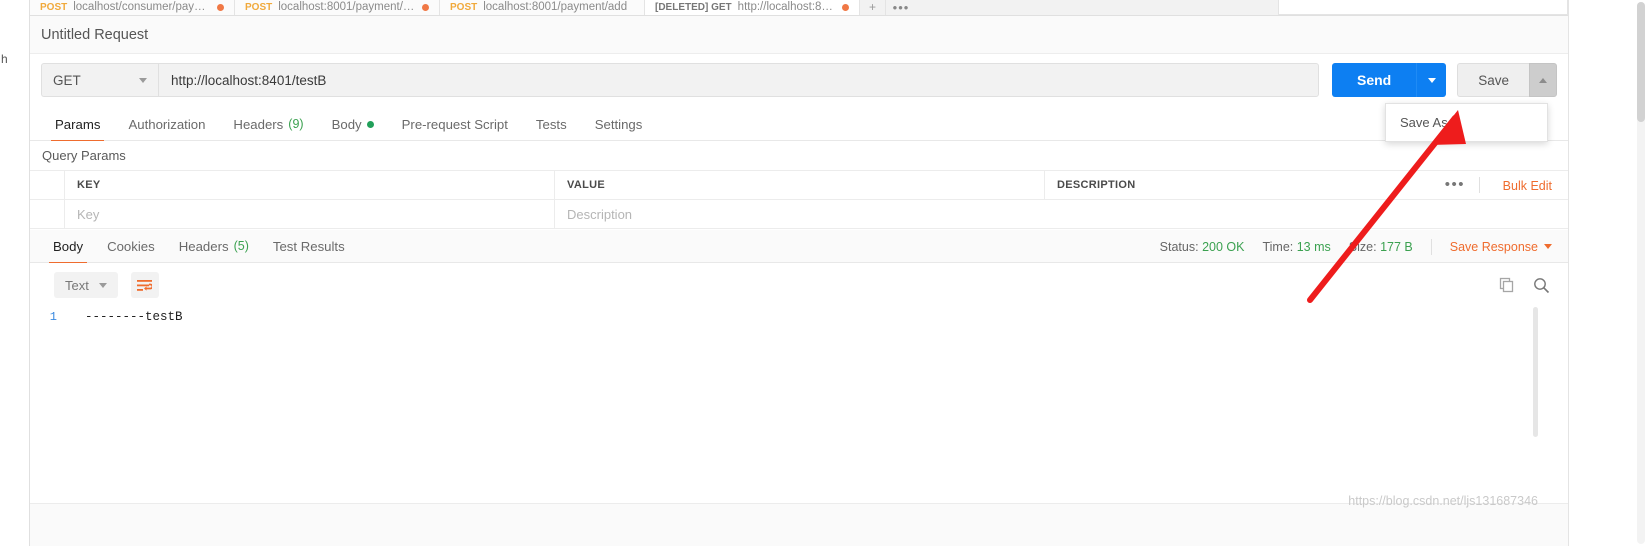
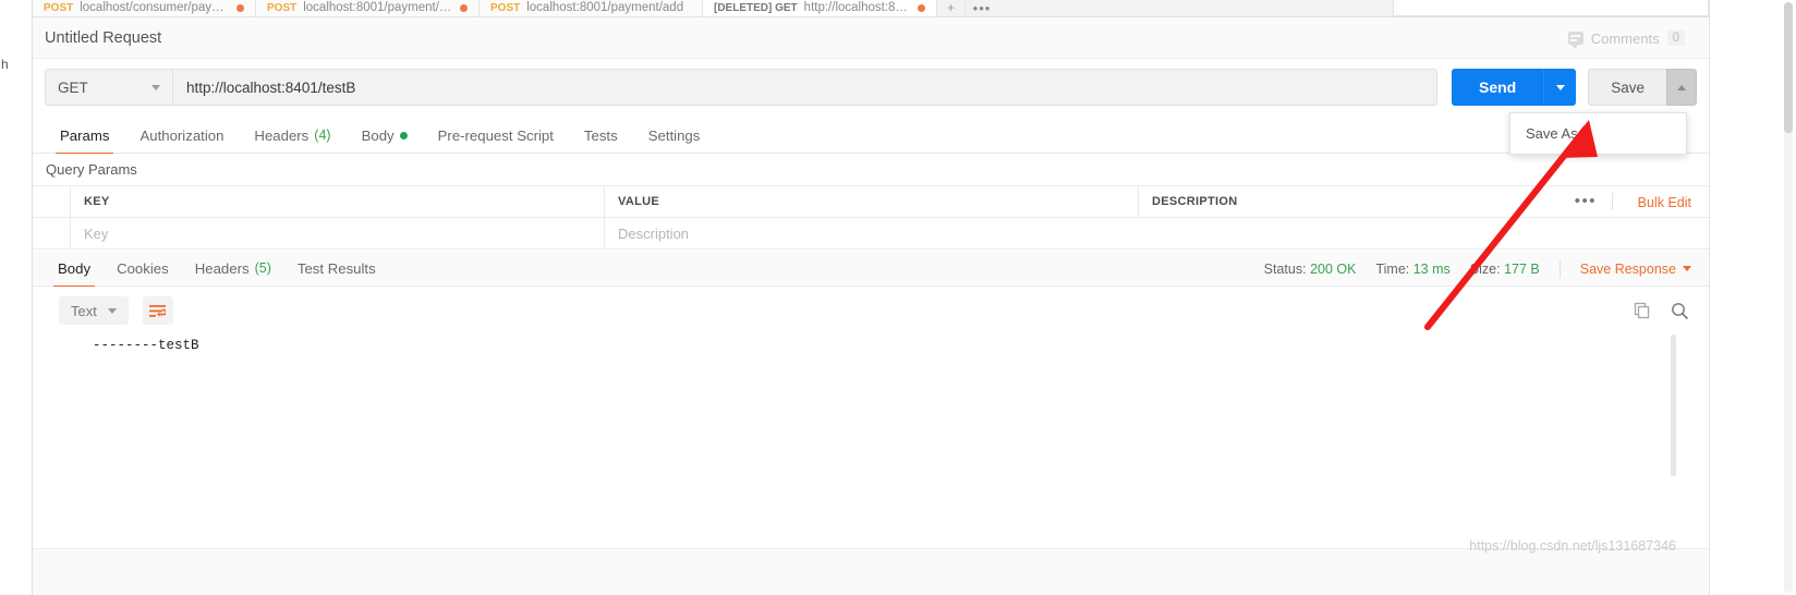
  h
  POST
  localhost/consumer/payme
  POST
  localhost:8001/payment/ad
  POST
  localhost:8001/payment/add
  [DELETED] GET
  http://localhost:840
  +
  •••
  Untitled Request
+ Comments
+ 0
  GET
  http://localhost:8401/testB
  Send
  Save
  Params
  Authorization
  Headers
- (9)
+ (4)
  Body
  Pre-request Script
  Tests
  Settings
  Query Params
  KEY
  VALUE
  DESCRIPTION
  •••
  Bulk Edit
  Key
  Description
  Body
  Cookies
  Headers
  (5)
  Test Results
  Status: 200 OK
  Time: 13 ms
  ize: 177 B
  Save Response
  Text
- 1
  --------testB
  https://blog.csdn.net/ljs131687346
